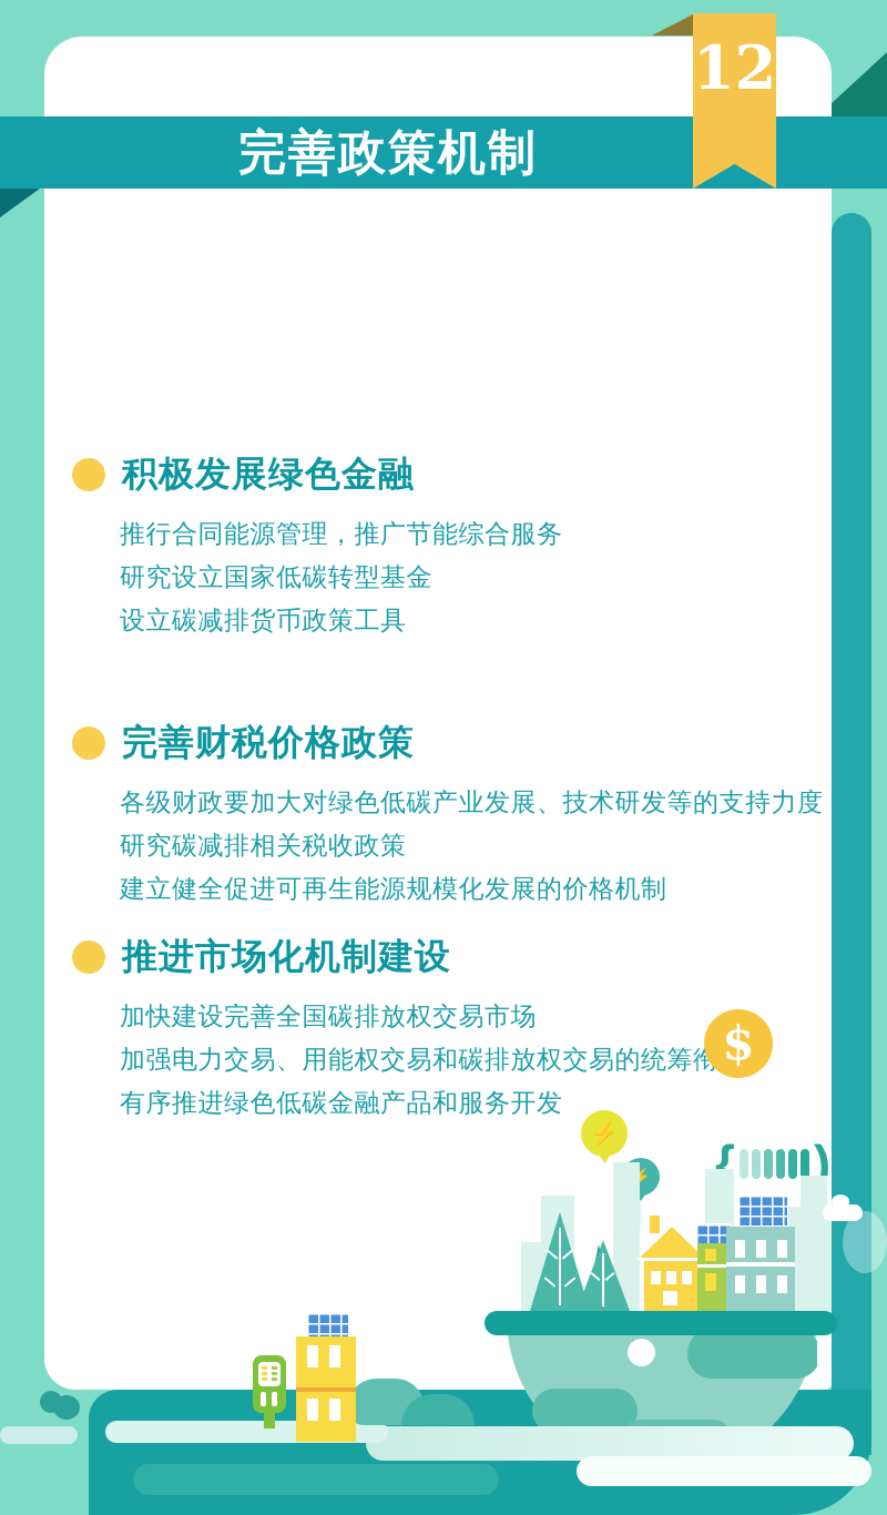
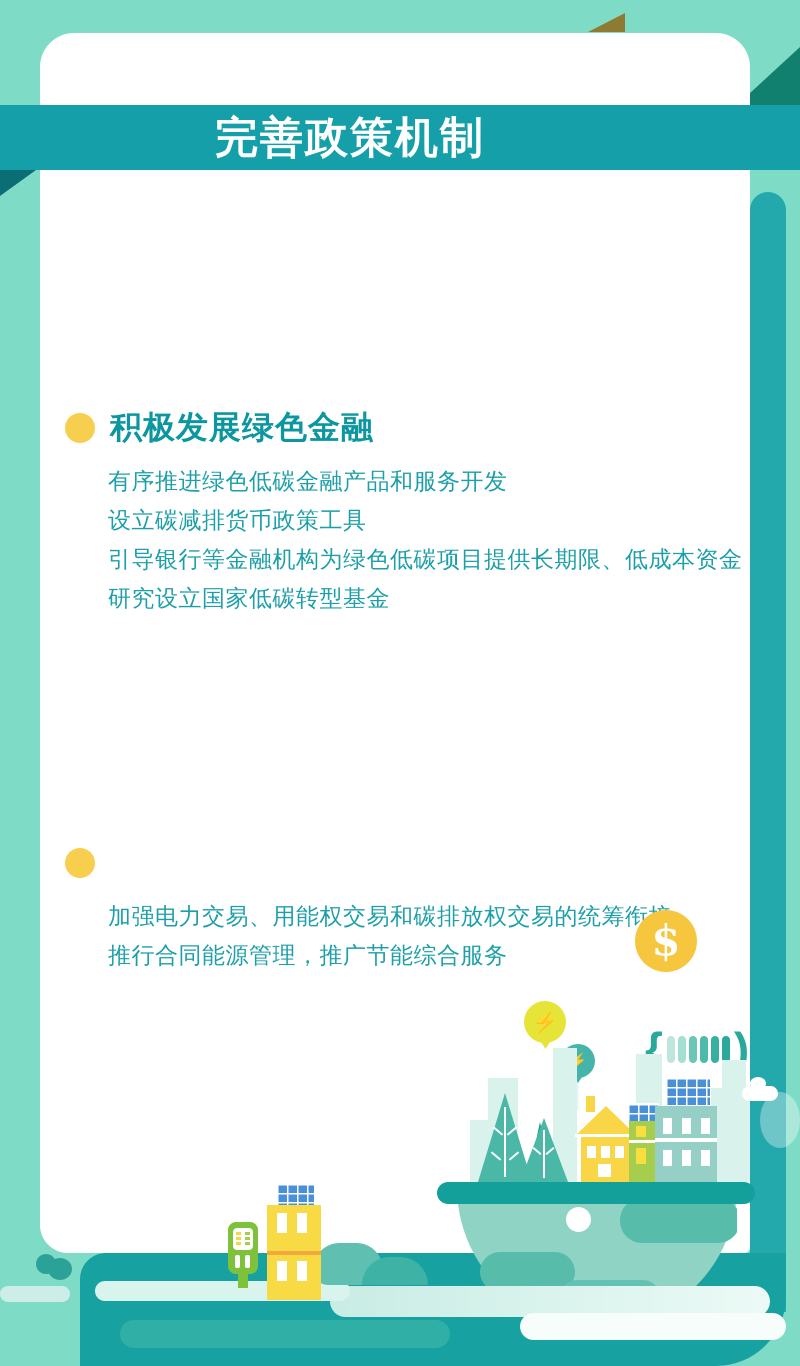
- 12
  完善政策机制
  积极发展绿色金融
- 推行合同能源管理，推广节能综合服务
+ 有序推进绿色低碳金融产品和服务开发
- 研究设立国家低碳转型基金
+ 设立碳减排货币政策工具
+ 引导银行等金融机构为绿色低碳项目提供长期限、低成本资金
- 设立碳减排货币政策工具
+ 研究设立国家低碳转型基金
- 完善财税价格政策
- 各级财政要加大对绿色低碳产业发展、技术研发等的支持力度
- 研究碳减排相关税收政策
- 建立健全促进可再生能源规模化发展的价格机制
- 推进市场化机制建设
- 加快建设完善全国碳排放权交易市场
  加强电力交易、用能权交易和碳排放权交易的统筹衔
- 有序推进绿色低碳金融产品和服务开发
+ 推行合同能源管理，推广节能综合服务
  $
  ⚡
  ⚡
  {
  )
